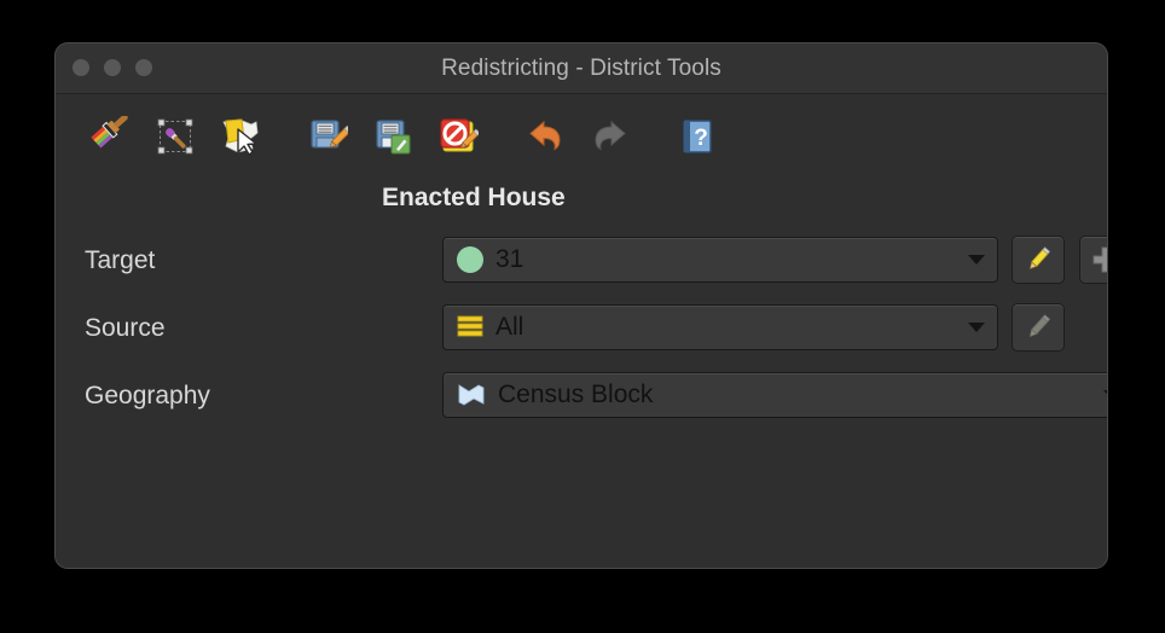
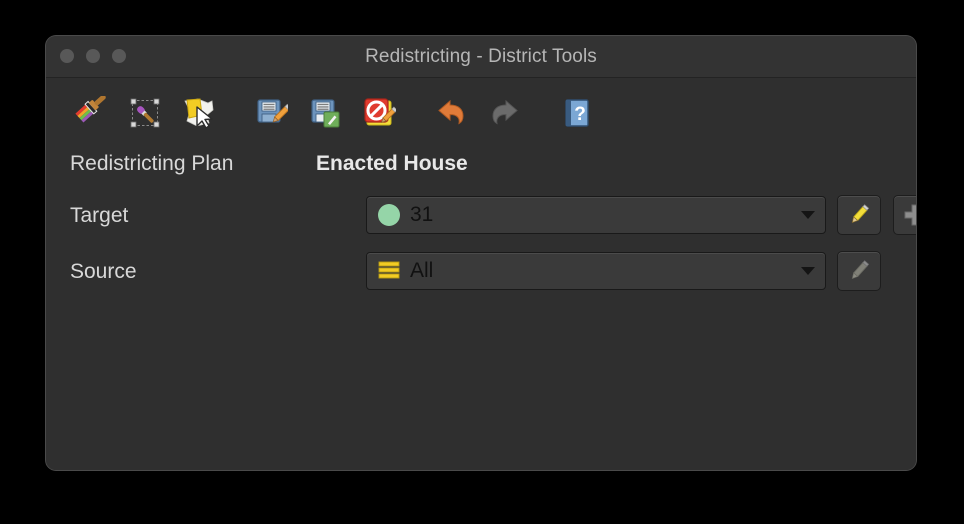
  Redistricting - District Tools
  ?
+ Redistricting Plan
  Enacted House
  Target
  31
  Source
  All
- Geography
- Census Block
